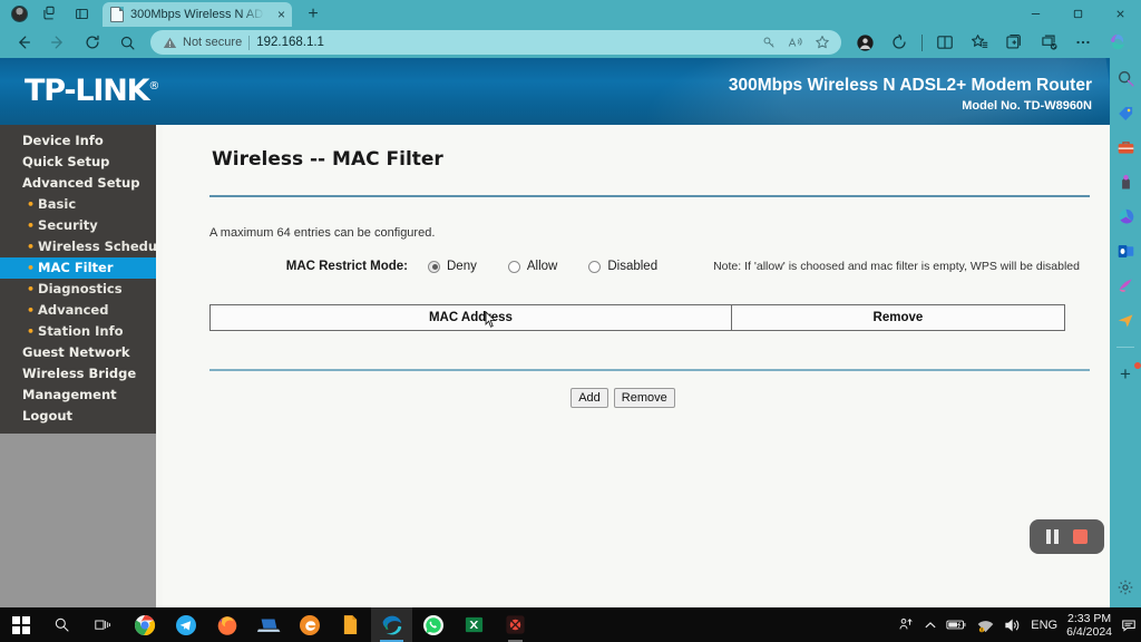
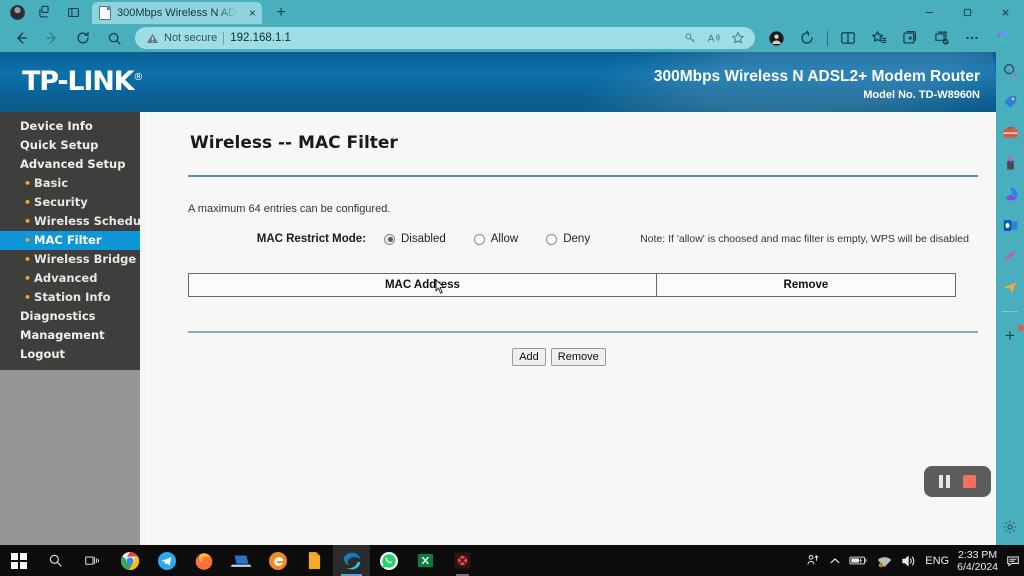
  300Mbps Wireless N ADS
  ×
  +
  Not secure
  192.168.1.1
  TP-LINK®
  Device Info
  Quick Setup
  Advanced Setup
  • Basic
  • Security
  • Wireless Schedu
  • MAC Filter
- • Diagnostics
+ • Wireless Bridge
  • Advanced
  • Station Info
- Guest Network
- Wireless Bridge
+ Diagnostics
  Management
  Logout
  Wireless -- MAC Filter
  A maximum 64 entries can be configured.
  MAC Restrict Mode:
- Deny
+ Disabled
  Allow
- Disabled
+ Deny
  Note: If 'allow' is choosed and mac filter is empty, WPS will be disabled
  MAC Addess	Remove
  Add
  Remove
  +
  ENG
  2:33 PM
  6/4/2024
